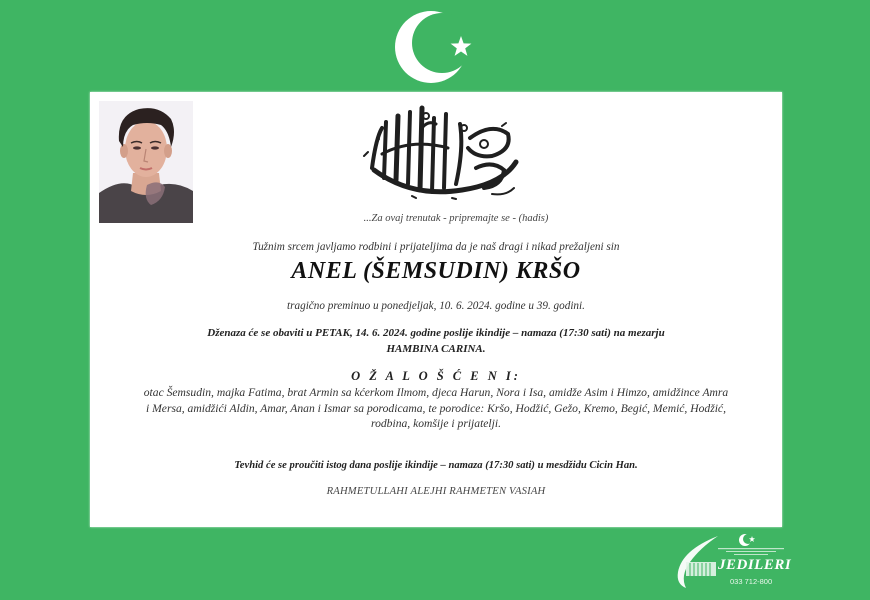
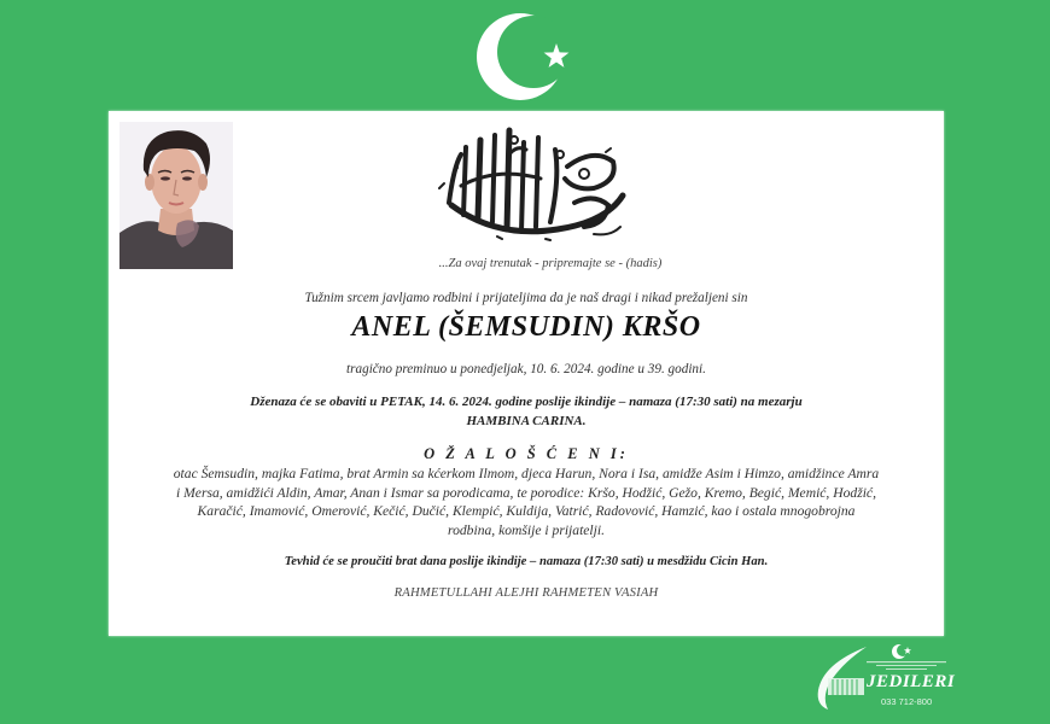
  ...Za ovaj trenutak - pripremajte se - (hadis)
  Tužnim srcem javljamo rodbini i prijateljima da je naš dragi i nikad prežaljeni sin
  ANEL (ŠEMSUDIN) KRŠO
  tragično preminuo u ponedjeljak, 10. 6. 2024. godine u 39. godini.
  Dženaza će se obaviti u PETAK, 14. 6. 2024. godine poslije ikindije – namaza (17:30 sati) na mezarju
  HAMBINA CARINA.
  O Ž A L O Š Ć E N I:
  otac Šemsudin, majka Fatima, brat Armin sa kćerkom Ilmom, djeca Harun, Nora i Isa, amidže Asim i Himzo, amidžince Amra
  i Mersa, amidžići Aldin, Amar, Anan i Ismar sa porodicama, te porodice: Kršo, Hodžić, Gežo, Kremo, Begić, Memić, Hodžić,
+ Karačić, Imamović, Omerović, Kečić, Dučić, Klempić, Kuldija, Vatrić, Radovović, Hamzić, kao i ostala mnogobrojna
  rodbina, komšije i prijatelji.
- Tevhid će se proučiti istog dana poslije ikindije – namaza (17:30 sati) u mesdžidu Cicin Han.
+ Tevhid će se proučiti brat dana poslije ikindije – namaza (17:30 sati) u mesdžidu Cicin Han.
  RAHMETULLAHI ALEJHI RAHMETEN VASIAH
  JEDILERI
  033 712-800
